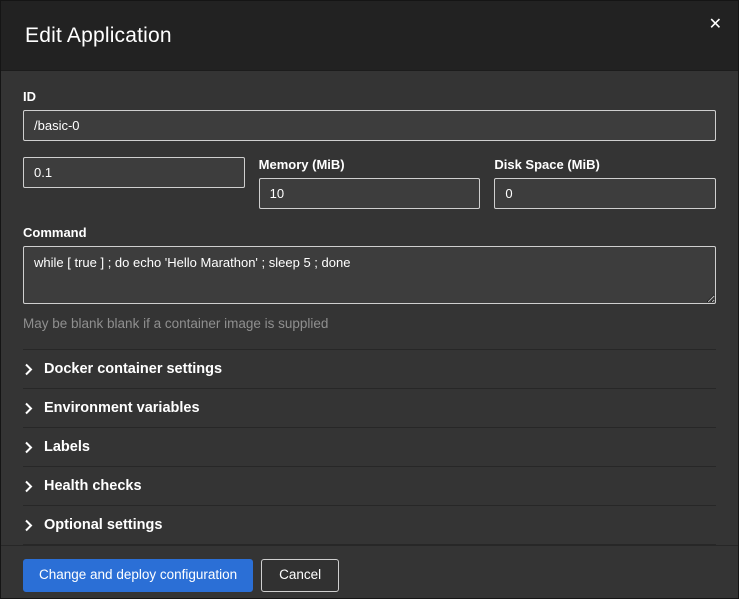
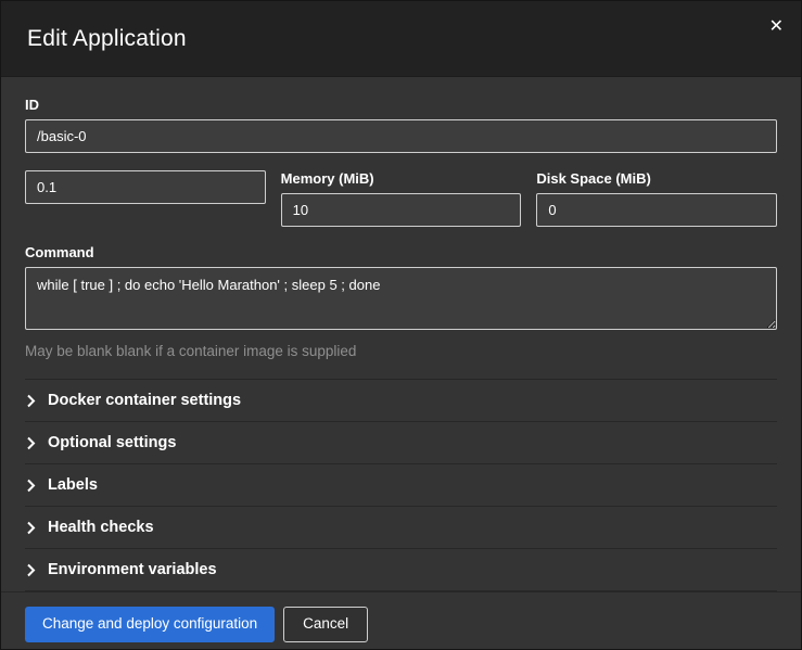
  Edit Application
  ✕
  ID
  /basic-0
  0.1
  Memory (MiB)
  10
  Disk Space (MiB)
  0
  Command
  while [ true ] ; do echo 'Hello Marathon' ; sleep 5 ; done
  May be blank blank if a container image is supplied
  Docker container settings
- Environment variables
+ Optional settings
  Labels
  Health checks
- Optional settings
+ Environment variables
  Change and deploy configuration
  Cancel
